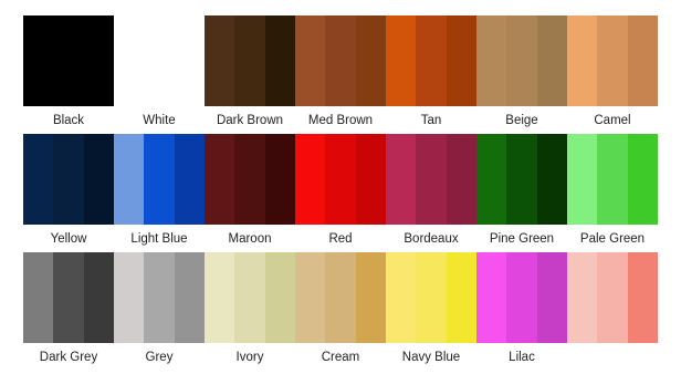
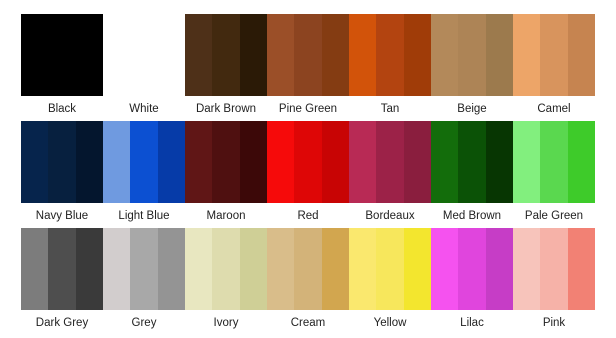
  Black
  White
  Dark Brown
- Med Brown
+ Pine Green
  Tan
  Beige
  Camel
- Yellow
+ Navy Blue
  Light Blue
  Maroon
  Red
  Bordeaux
- Pine Green
+ Med Brown
  Pale Green
  Dark Grey
  Grey
  Ivory
  Cream
- Navy Blue
+ Yellow
  Lilac
+ Pink
